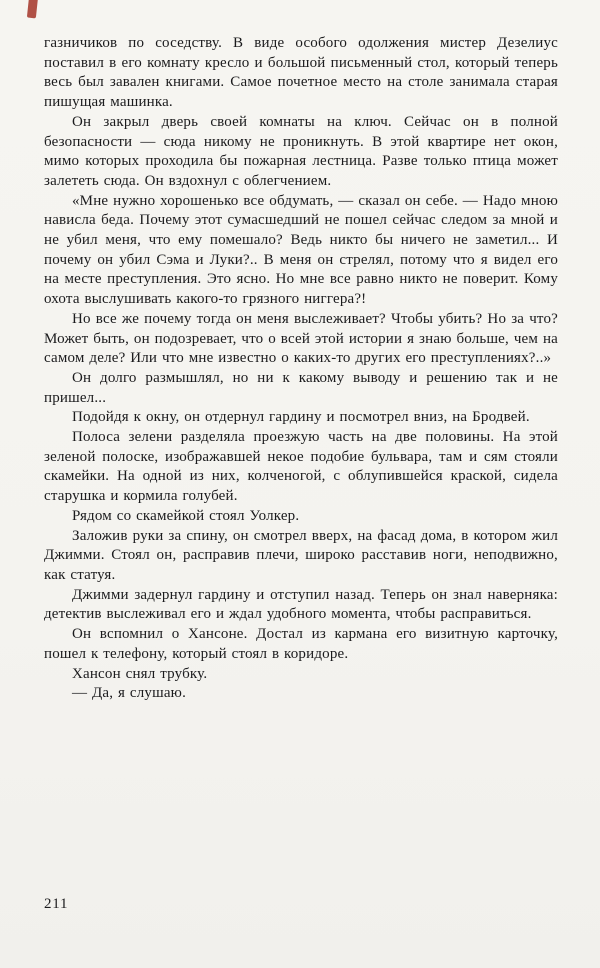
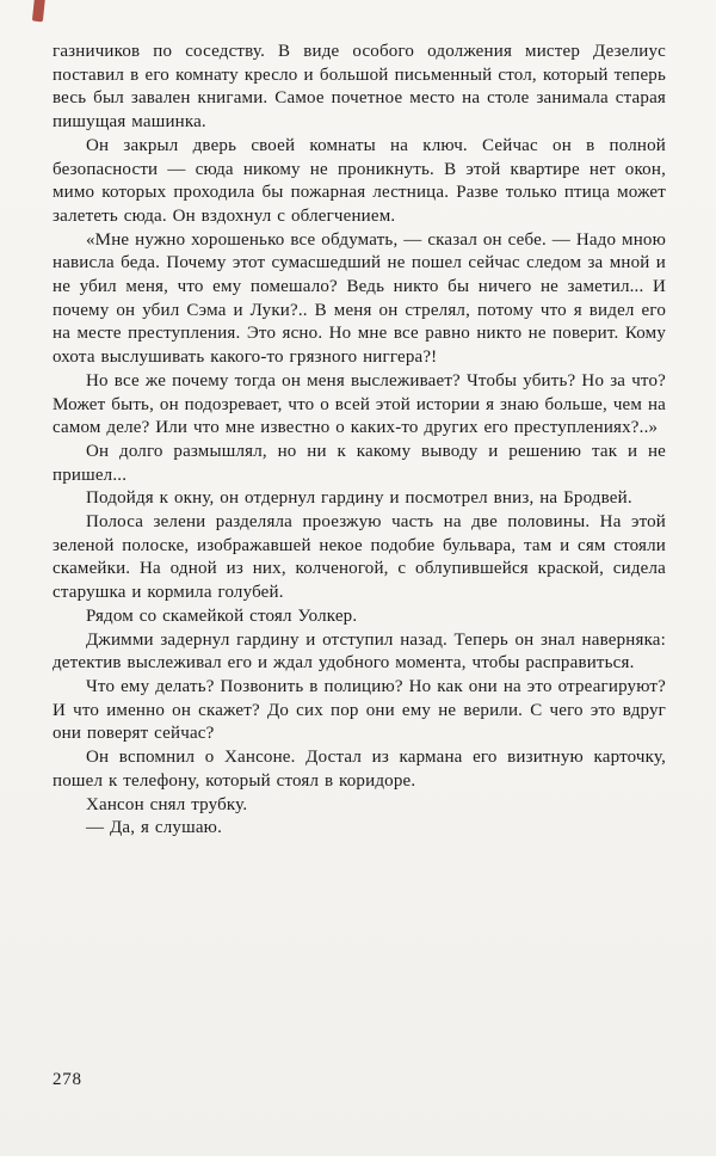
  газничиков по соседству. В виде особого одолжения мистер Дезелиус поставил в его комнату кресло и большой письменный стол, который теперь весь был завален книгами. Самое почетное место на столе занимала старая пишущая машинка.
  Он закрыл дверь своей комнаты на ключ. Сейчас он в полной безопасности — сюда никому не проникнуть. В этой квартире нет окон, мимо которых проходила бы пожарная лестница. Разве только птица может залететь сюда. Он вздохнул с облегчением.
  «Мне нужно хорошенько все обдумать, — сказал он себе. — Надо мною нависла беда. Почему этот сумасшедший не пошел сейчас следом за мной и не убил меня, что ему помешало? Ведь никто бы ничего не заметил... И почему он убил Сэма и Луки?.. В меня он стрелял, потому что я видел его на месте преступления. Это ясно. Но мне все равно никто не поверит. Кому охота выслушивать какого-то грязного ниггера?!
  Но все же почему тогда он меня выслеживает? Чтобы убить? Но за что? Может быть, он подозревает, что о всей этой истории я знаю больше, чем на самом деле? Или что мне известно о каких-то других его преступлениях?..»
  Он долго размышлял, но ни к какому выводу и решению так и не пришел...
  Подойдя к окну, он отдернул гардину и посмотрел вниз, на Бродвей.
  Полоса зелени разделяла проезжую часть на две половины. На этой зеленой полоске, изображавшей некое подобие бульвара, там и сям стояли скамейки. На одной из них, колченогой, с облупившейся краской, сидела старушка и кормила голубей.
  Рядом со скамейкой стоял Уолкер.
- Заложив руки за спину, он смотрел вверх, на фасад дома, в котором жил Джимми. Стоял он, расправив плечи, широко расставив ноги, неподвижно, как статуя.
  Джимми задернул гардину и отступил назад. Теперь он знал наверняка: детектив выслеживал его и ждал удобного момента, чтобы расправиться.
+ Что ему делать? Позвонить в полицию? Но как они на это отреагируют? И что именно он скажет? До сих пор они ему не верили. С чего это вдруг они поверят сейчас?
  Он вспомнил о Хансоне. Достал из кармана его визитную карточку, пошел к телефону, который стоял в коридоре.
  Хансон снял трубку.
  — Да, я слушаю.
- 211
+ 278
